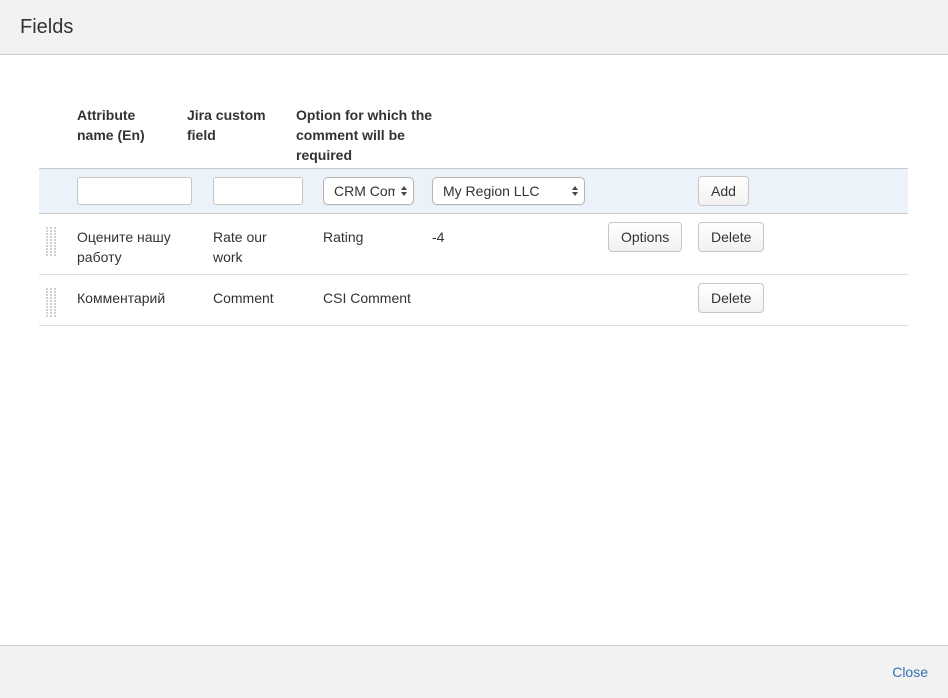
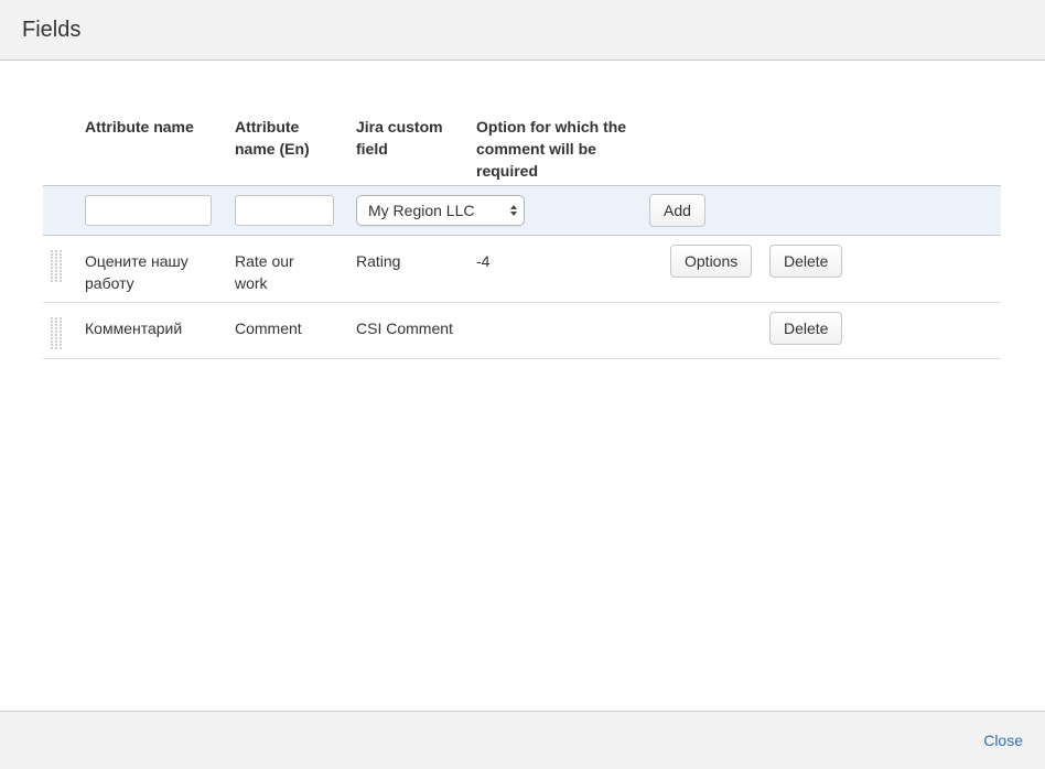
  Fields
+ Attribute name
  Attribute name (En)
  Jira custom field
  Option for which the comment will be required
- CRM Com
  My Region LLC
  Add
  Оцените нашу работу
  Rate our work
  Rating
  -4
  Options
  Delete
  Комментарий
  Comment
  CSI Comment
  Delete
  Close
